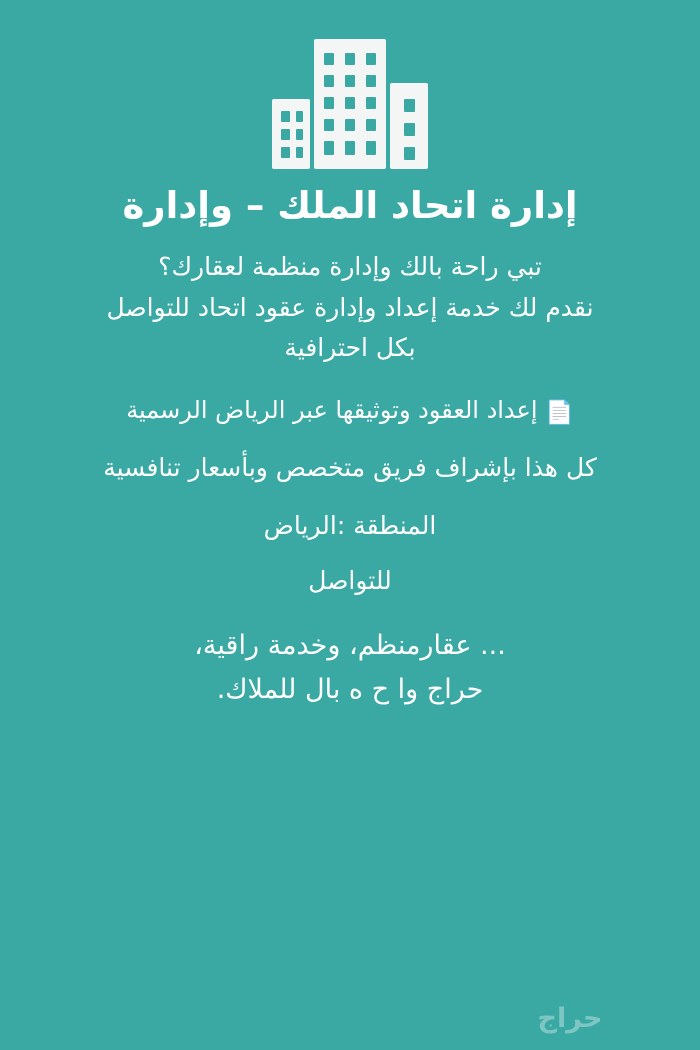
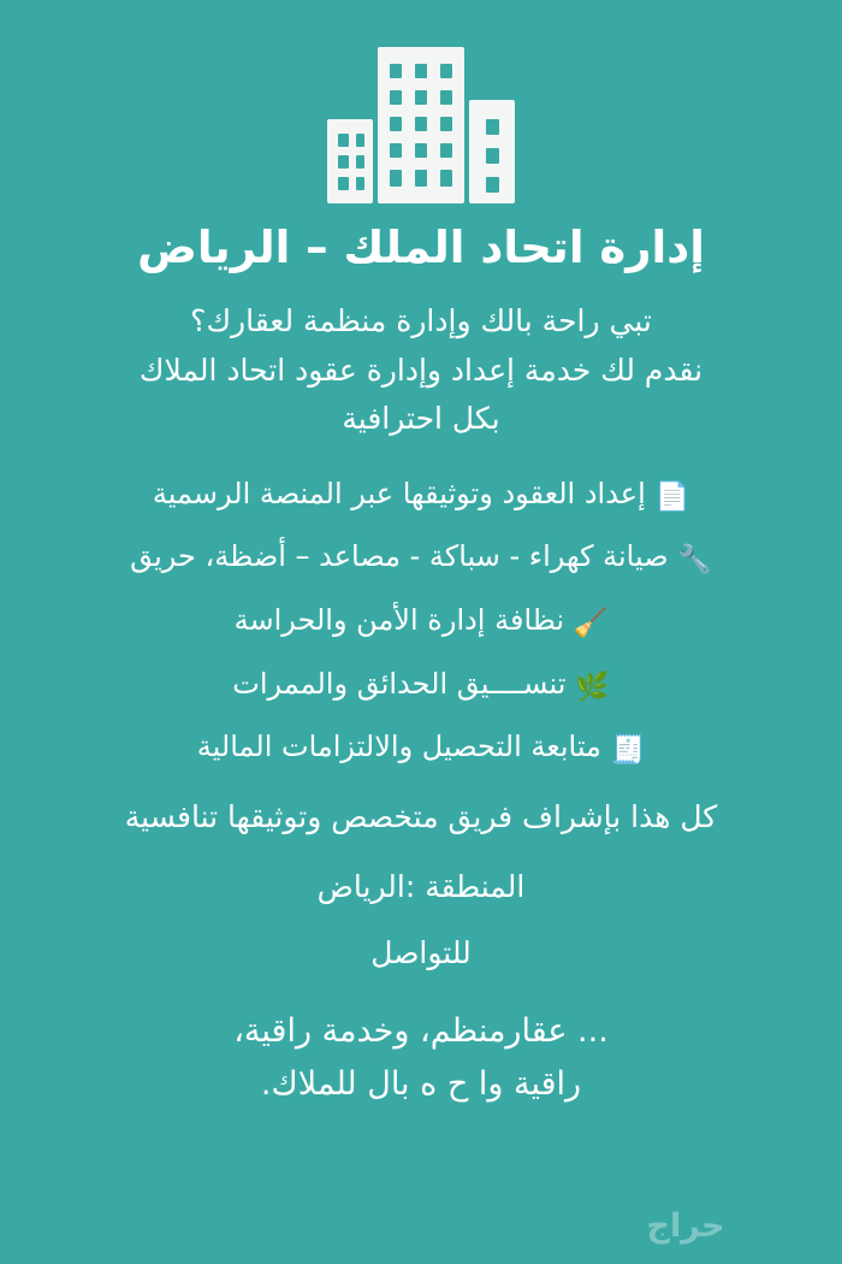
- إدارة اتحاد الملك – وإدارة
+ إدارة اتحاد الملك – الرياض
  تبي راحة بالك وإدارة منظمة لعقارك؟
- نقدم لك خدمة إعداد وإدارة عقود اتحاد للتواصل
+ نقدم لك خدمة إعداد وإدارة عقود اتحاد الملاك
  بكل احترافية
- 📄 إعداد العقود وتوثيقها عبر الرياض الرسمية
+ 📄 إعداد العقود وتوثيقها عبر المنصة الرسمية
+ 🔧 صيانة كهراء - سباكة - مصاعد – أضظة، حريق
+ 🧹 نظافة إدارة الأمن والحراسة
+ 🌿 تنســــيق الحدائق والممرات
+ 🧾 متابعة التحصيل والالتزامات المالية
- كل هذا بإشراف فريق متخصص وبأسعار تنافسية
+ كل هذا بإشراف فريق متخصص وتوثيقها تنافسية
  المنطقة :الرياض
  للتواصل
  ... عقارمنظم، وخدمة راقية،
- حراج وا ح ه بال للملاك.
+ راقية وا ح ه بال للملاك.
  حراج
